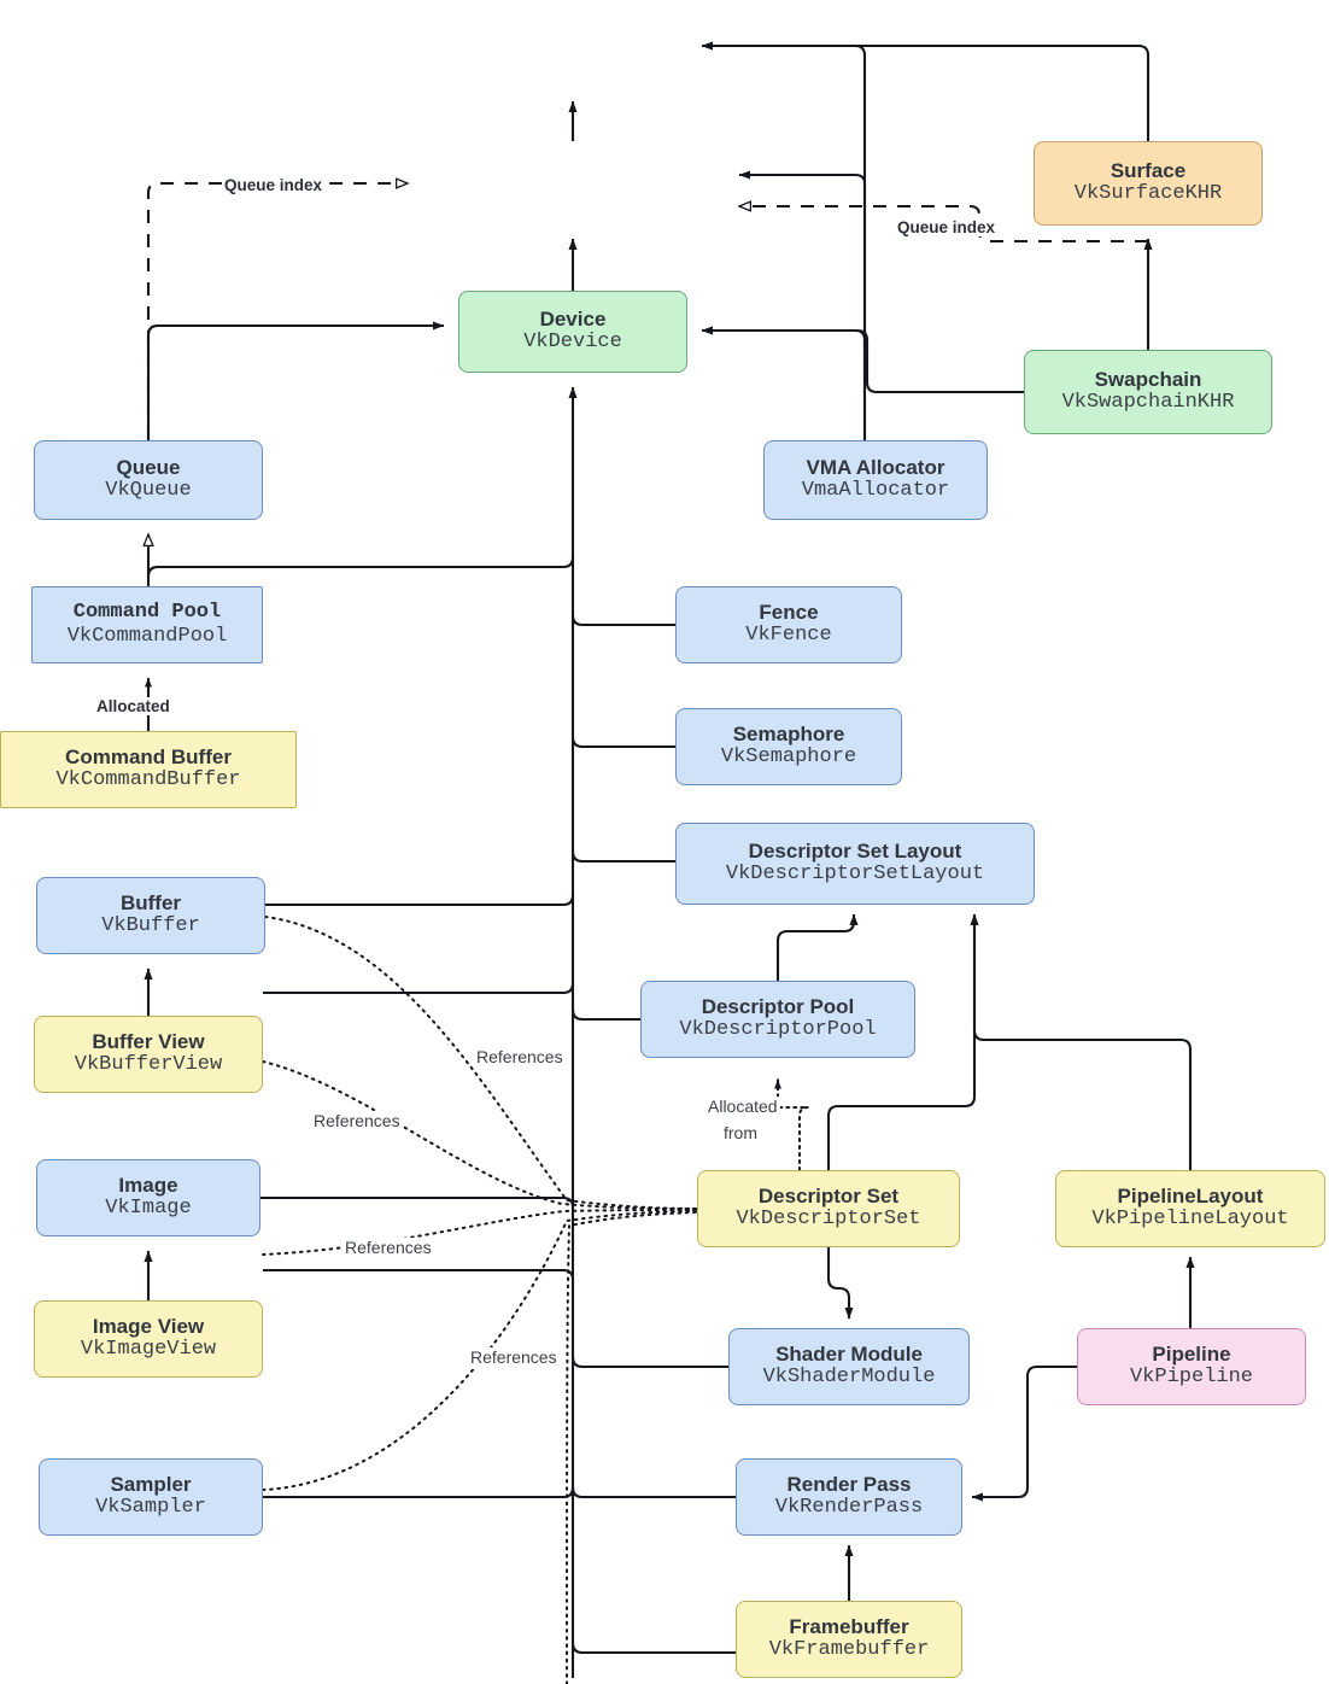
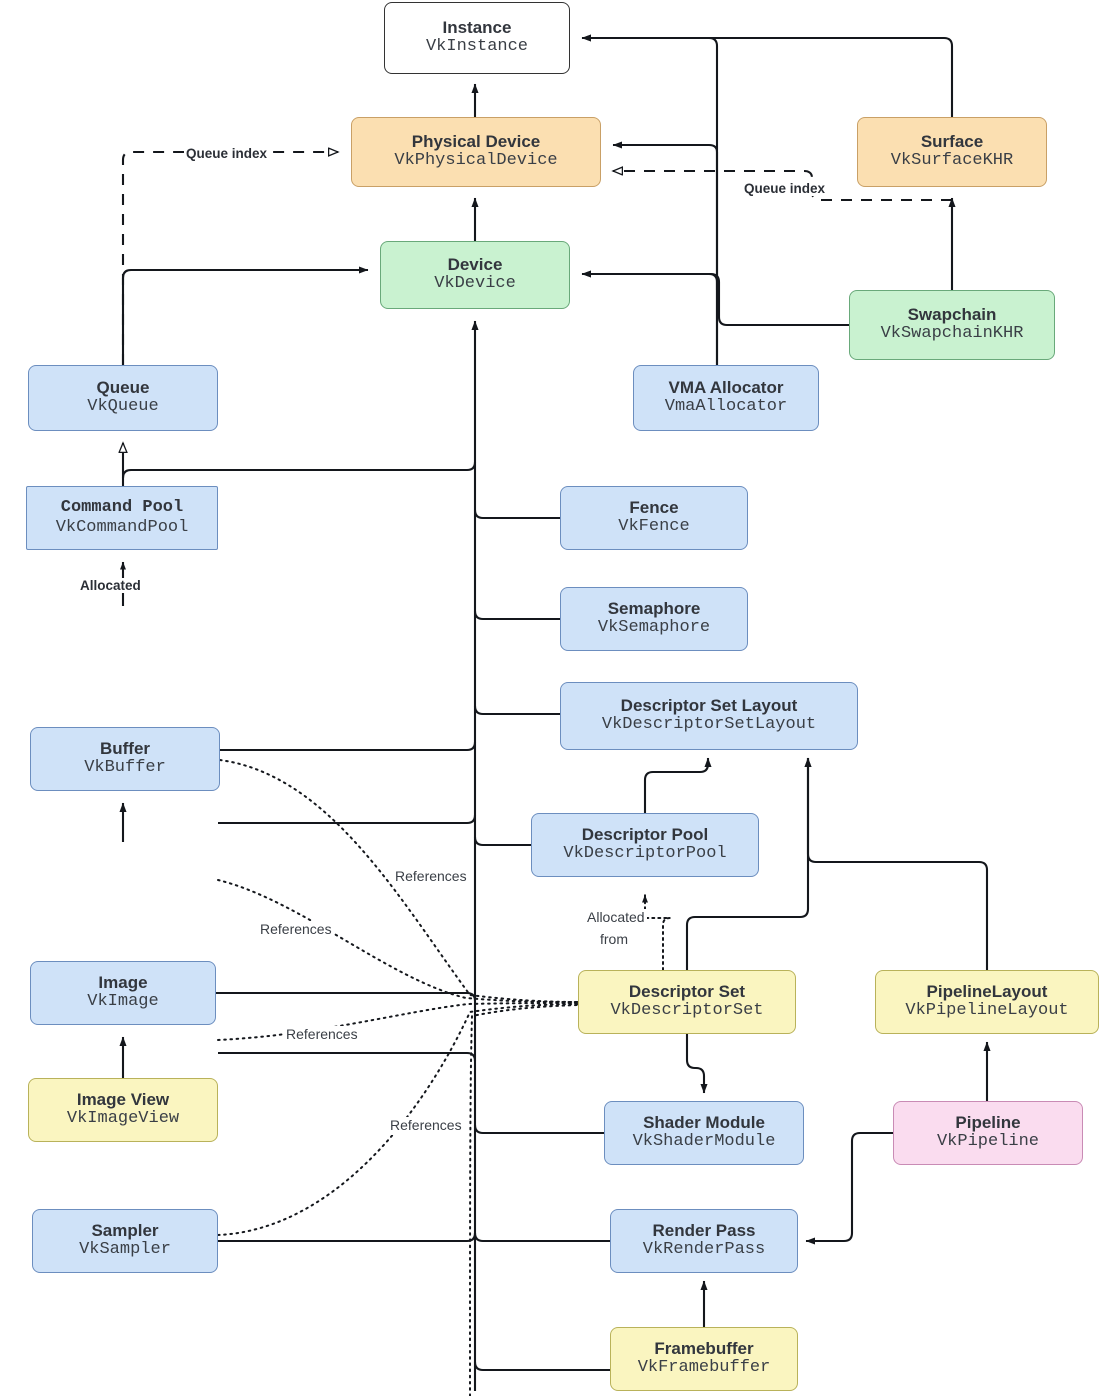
+ Instance
+ VkInstance
+ Physical Device
+ VkPhysicalDevice
  Surface
  VkSurfaceKHR
  Device
  VkDevice
  Swapchain
  VkSwapchainKHR
  Queue
  VkQueue
  VMA Allocator
  VmaAllocator
  Command Pool
  VkCommandPool
  Fence
  VkFence
  Semaphore
  VkSemaphore
- Command Buffer
- VkCommandBuffer
  Descriptor Set Layout
  VkDescriptorSetLayout
  Buffer
  VkBuffer
  Descriptor Pool
  VkDescriptorPool
- Buffer View
- VkBufferView
  Image
  VkImage
  Descriptor Set
  VkDescriptorSet
  PipelineLayout
  VkPipelineLayout
  Image View
  VkImageView
  Shader Module
  VkShaderModule
  Pipeline
  VkPipeline
  Sampler
  VkSampler
  Render Pass
  VkRenderPass
  Framebuffer
  VkFramebuffer
  Queue index
  Queue index
  Allocated
  References
  References
  References
  References
  Allocated
  from
